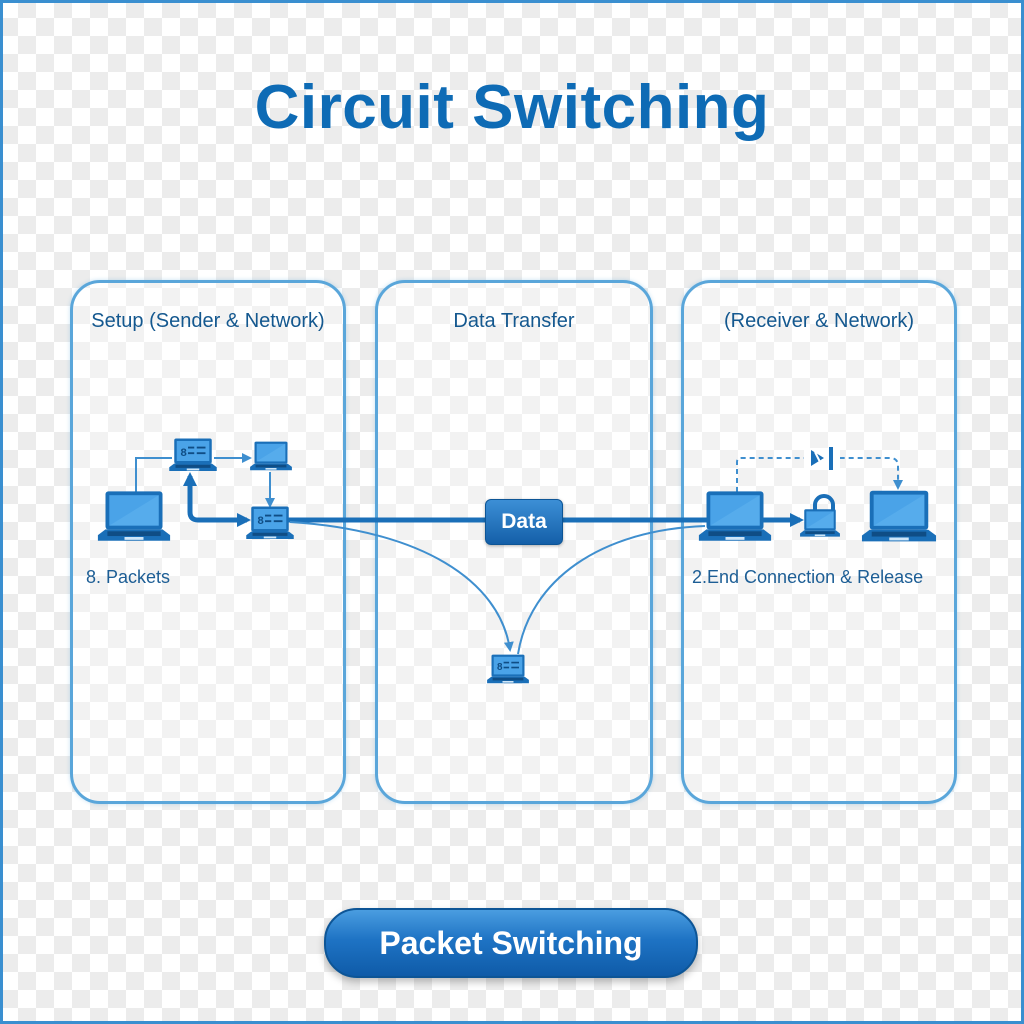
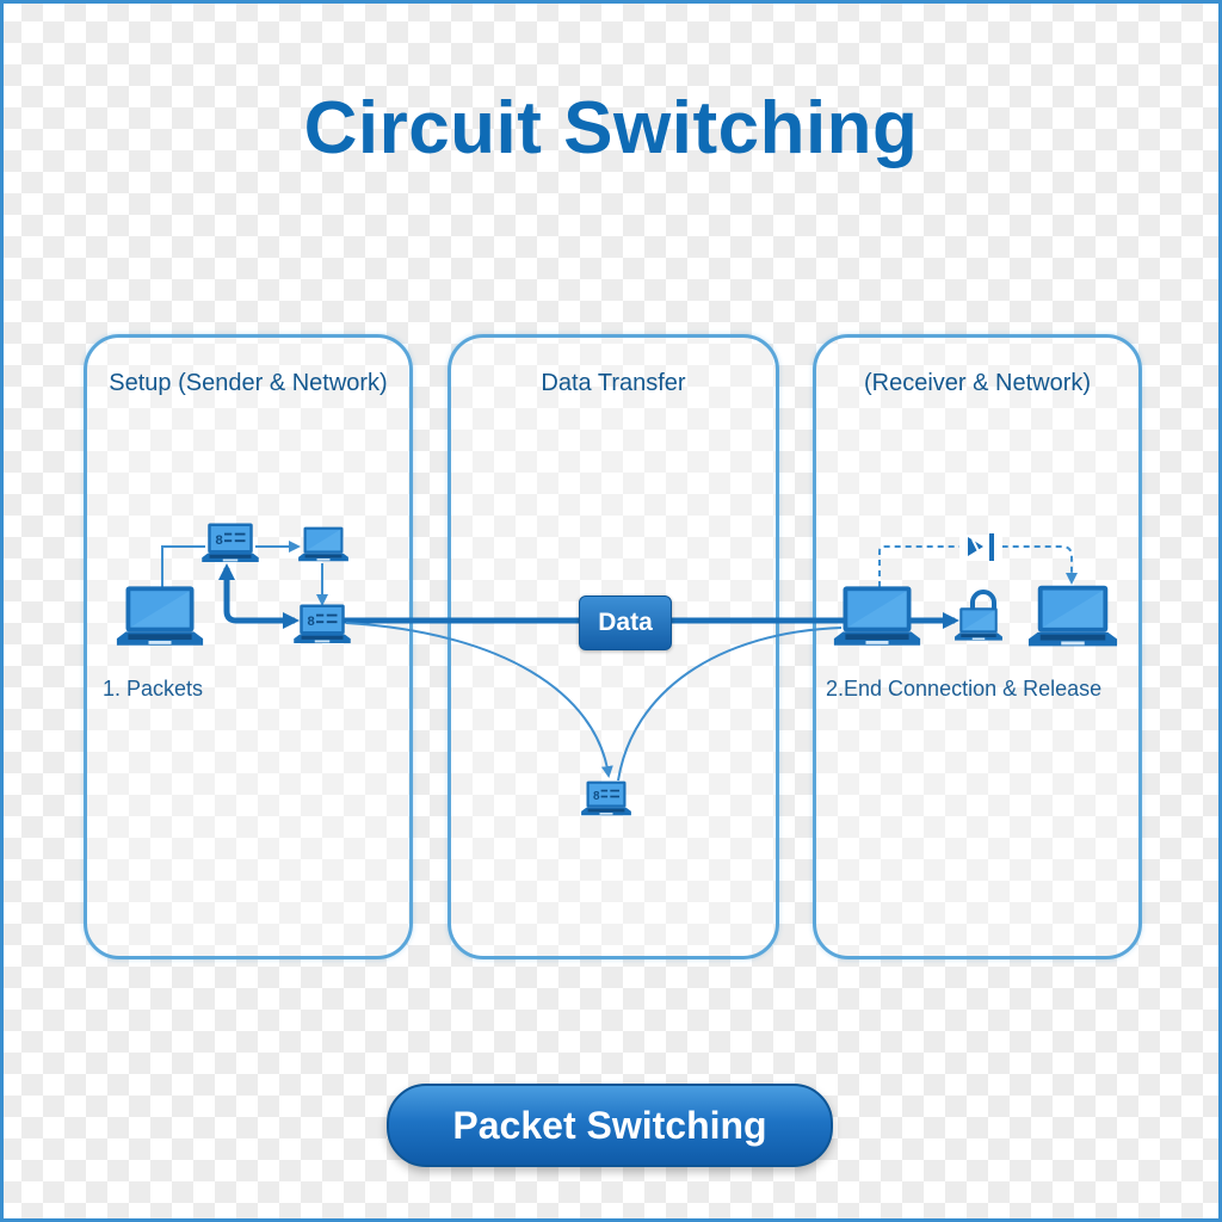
  Circuit Switching
  Setup (Sender & Network)
  Data Transfer
  (Receiver & Network)
- 8. Packets
+ 1. Packets
  Data
  2.End Connection & Release
  Packet Switching
